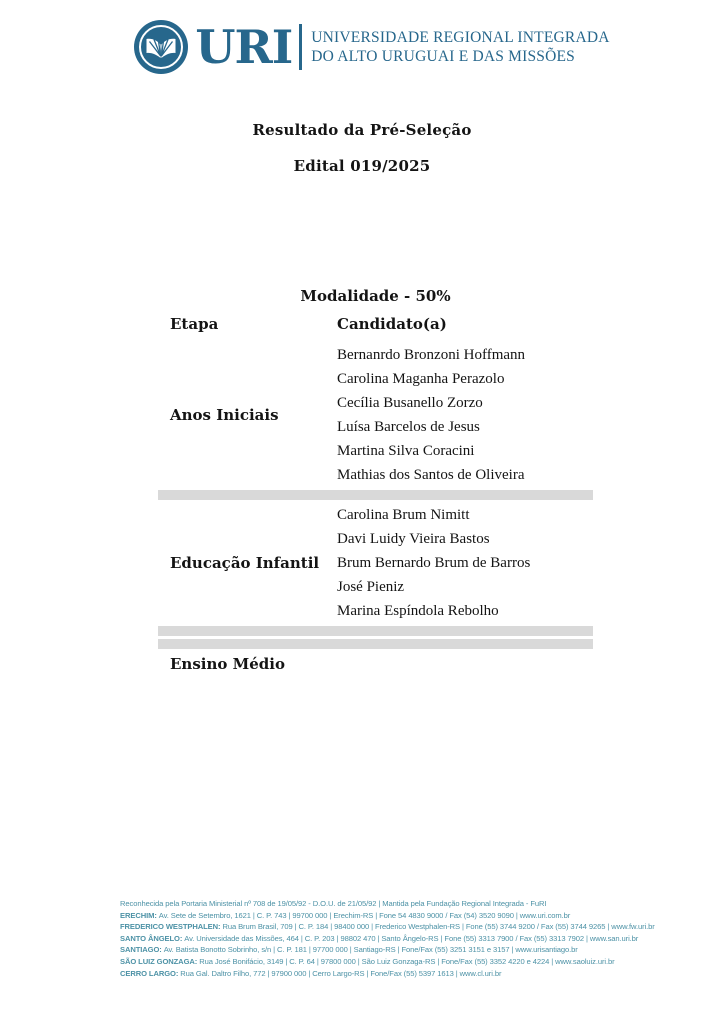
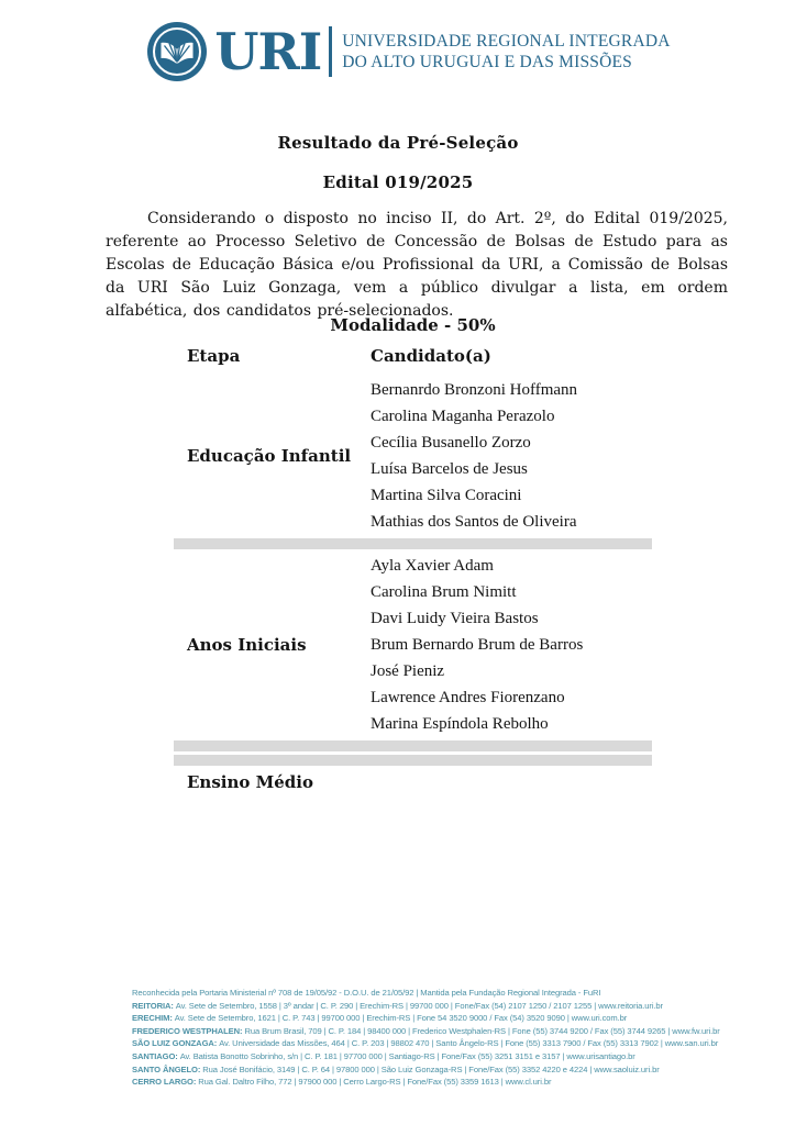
  URI
  UNIVERSIDADE REGIONAL INTEGRADA
  DO ALTO URUGUAI E DAS MISSÕES
  Resultado da Pré-Seleção
  Edital 019/2025
+ Considerando o disposto no inciso II, do Art. 2º, do Edital 019/2025, referente ao Processo Seletivo de Concessão de Bolsas de Estudo para as Escolas de Educação Básica e/ou Profissional da URI, a Comissão de Bolsas da URI São Luiz Gonzaga, vem a público divulgar a lista, em ordem alfabética, dos candidatos pré-selecionados.
  Modalidade - 50%
  Etapa
  Candidato(a)
- Anos Iniciais
+ Educação Infantil
  Bernanrdo Bronzoni Hoffmann
  Carolina Maganha Perazolo
  Cecília Busanello Zorzo
  Luísa Barcelos de Jesus
  Martina Silva Coracini
  Mathias dos Santos de Oliveira
- Educação Infantil
+ Anos Iniciais
+ Ayla Xavier Adam
  Carolina Brum Nimitt
  Davi Luidy Vieira Bastos
  Brum Bernardo Brum de Barros
  José Pieniz
+ Lawrence Andres Fiorenzano
  Marina Espíndola Rebolho
  Ensino Médio
  Reconhecida pela Portaria Ministerial nº 708 de 19/05/92 - D.O.U. de 21/05/92 | Mantida pela Fundação Regional Integrada - FuRI
+ REITORIA: Av. Sete de Setembro, 1558 | 3º andar | C. P. 290 | Erechim-RS | 99700 000 | Fone/Fax (54) 2107 1250 / 2107 1255 | www.reitoria.uri.br
- ERECHIM: Av. Sete de Setembro, 1621 | C. P. 743 | 99700 000 | Erechim-RS | Fone 54 4830 9000 / Fax (54) 3520 9090 | www.uri.com.br
+ ERECHIM: Av. Sete de Setembro, 1621 | C. P. 743 | 99700 000 | Erechim-RS | Fone 54 3520 9000 / Fax (54) 3520 9090 | www.uri.com.br
  FREDERICO WESTPHALEN: Rua Brum Brasil, 709 | C. P. 184 | 98400 000 | Frederico Westphalen-RS | Fone (55) 3744 9200 / Fax (55) 3744 9265 | www.fw.uri.br
- SANTO ÂNGELO: Av. Universidade das Missões, 464 | C. P. 203 | 98802 470 | Santo Ângelo-RS | Fone (55) 3313 7900 / Fax (55) 3313 7902 | www.san.uri.br
+ SÃO LUIZ GONZAGA: Av. Universidade das Missões, 464 | C. P. 203 | 98802 470 | Santo Ângelo-RS | Fone (55) 3313 7900 / Fax (55) 3313 7902 | www.san.uri.br
  SANTIAGO: Av. Batista Bonotto Sobrinho, s/n | C. P. 181 | 97700 000 | Santiago-RS | Fone/Fax (55) 3251 3151 e 3157 | www.urisantiago.br
- SÃO LUIZ GONZAGA: Rua José Bonifácio, 3149 | C. P. 64 | 97800 000 | São Luiz Gonzaga-RS | Fone/Fax (55) 3352 4220 e 4224 | www.saoluiz.uri.br
+ SANTO ÂNGELO: Rua José Bonifácio, 3149 | C. P. 64 | 97800 000 | São Luiz Gonzaga-RS | Fone/Fax (55) 3352 4220 e 4224 | www.saoluiz.uri.br
- CERRO LARGO: Rua Gal. Daltro Filho, 772 | 97900 000 | Cerro Largo-RS | Fone/Fax (55) 5397 1613 | www.cl.uri.br
+ CERRO LARGO: Rua Gal. Daltro Filho, 772 | 97900 000 | Cerro Largo-RS | Fone/Fax (55) 3359 1613 | www.cl.uri.br
